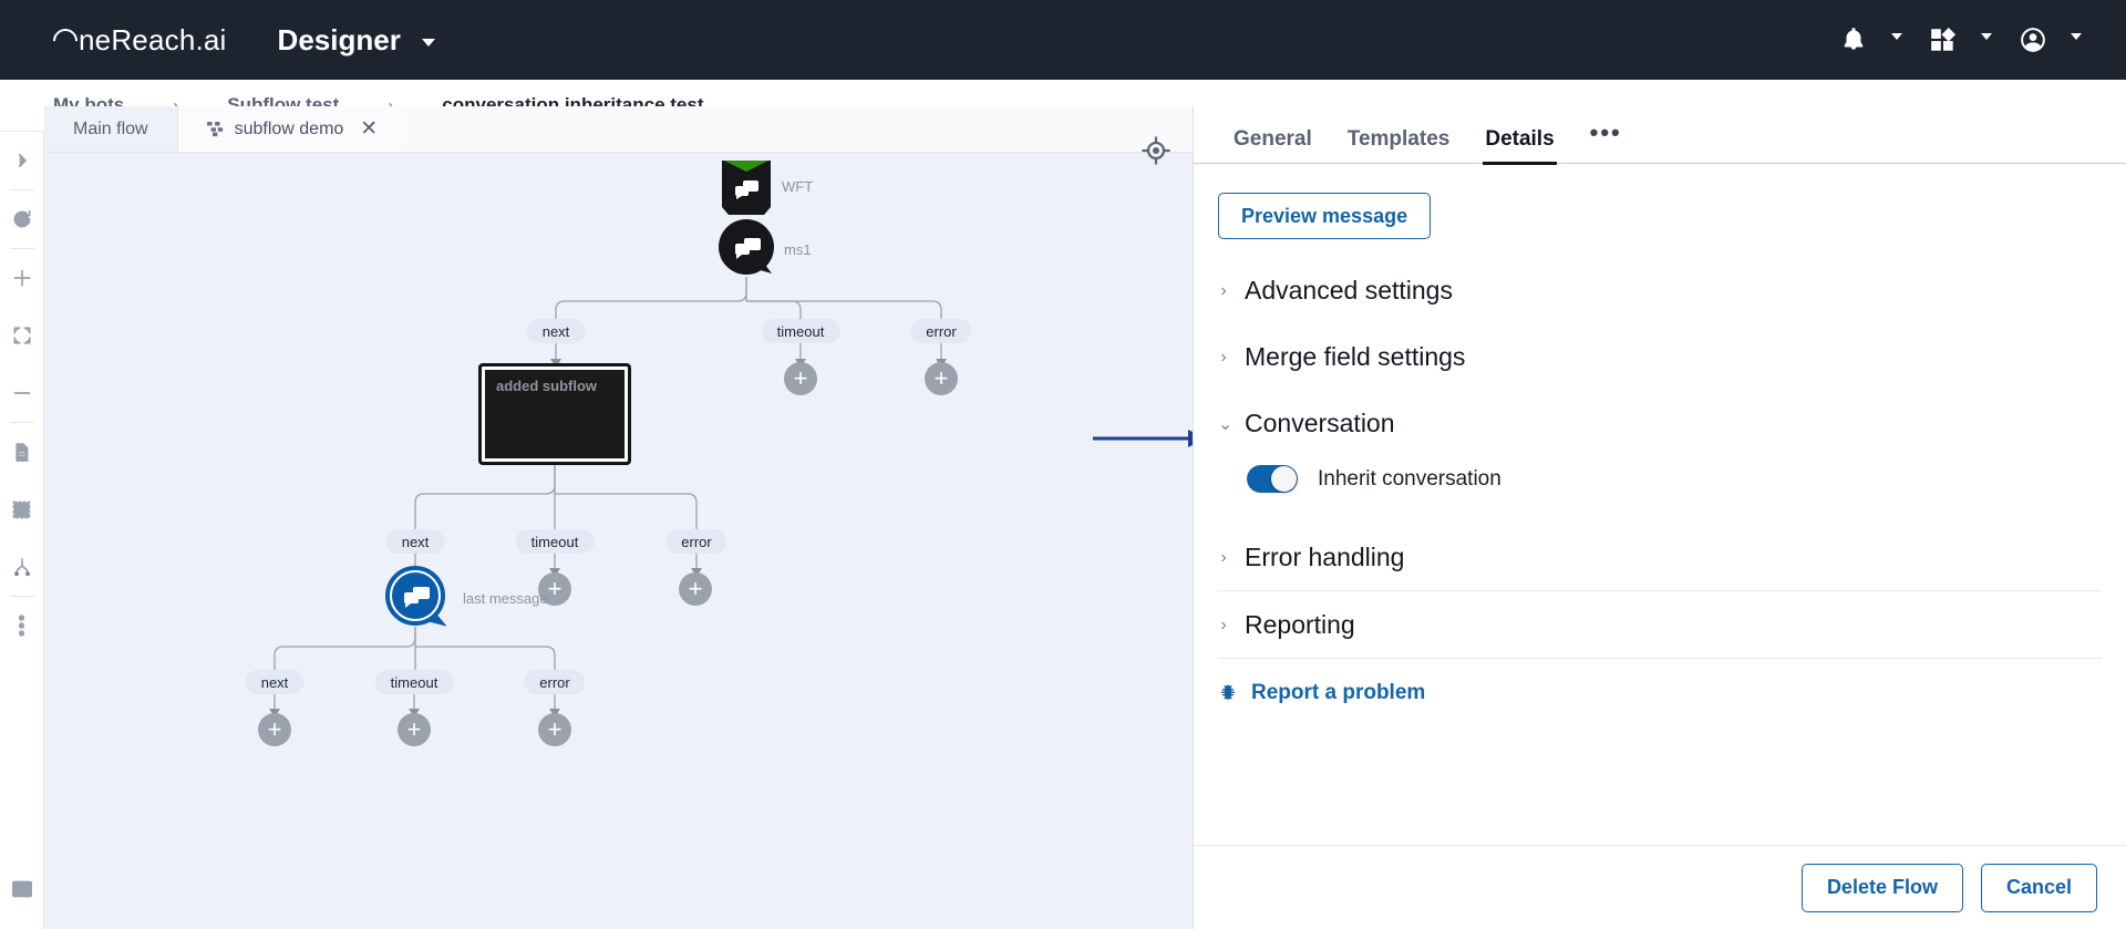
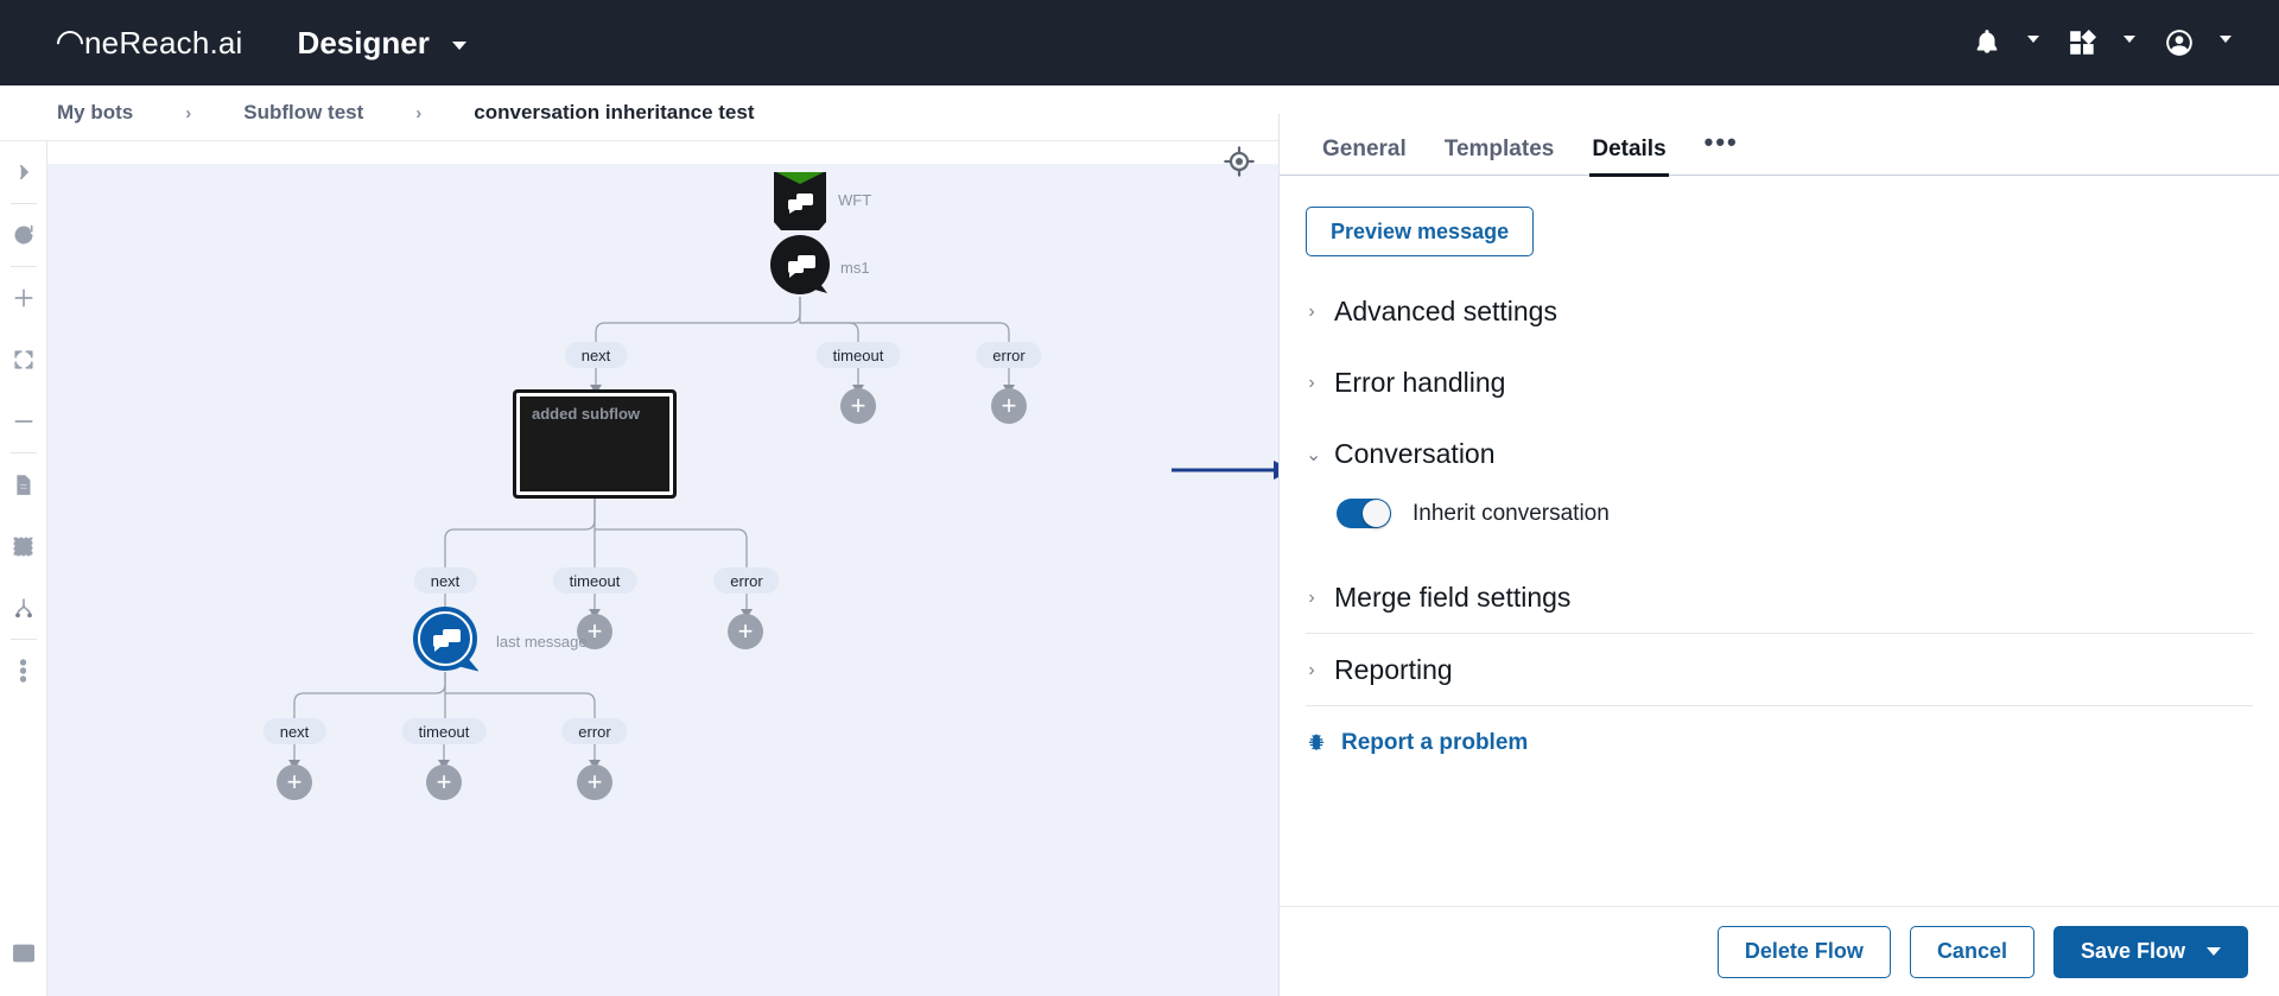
  neReach.ai
  Designer
  My bots
  ›
  Subflow test
  ›
  conversation inheritance test
- Main flow
- subflow demo
- ✕
  WFT
  ms1
  next
  timeout
  error
  +
  +
  added subflow
  next
  timeout
  error
  +
  +
  last message
  next
  timeout
  error
  +
  +
  +
  General
  Templates
  Details
  •••
  Preview message
  ›
  Advanced settings
  ›
- Merge field settings
+ Error handling
  ⌄
  Conversation
  Inherit conversation
  ›
- Error handling
+ Merge field settings
  ›
  Reporting
  Report a problem
  Delete Flow
  Cancel
+ Save Flow
